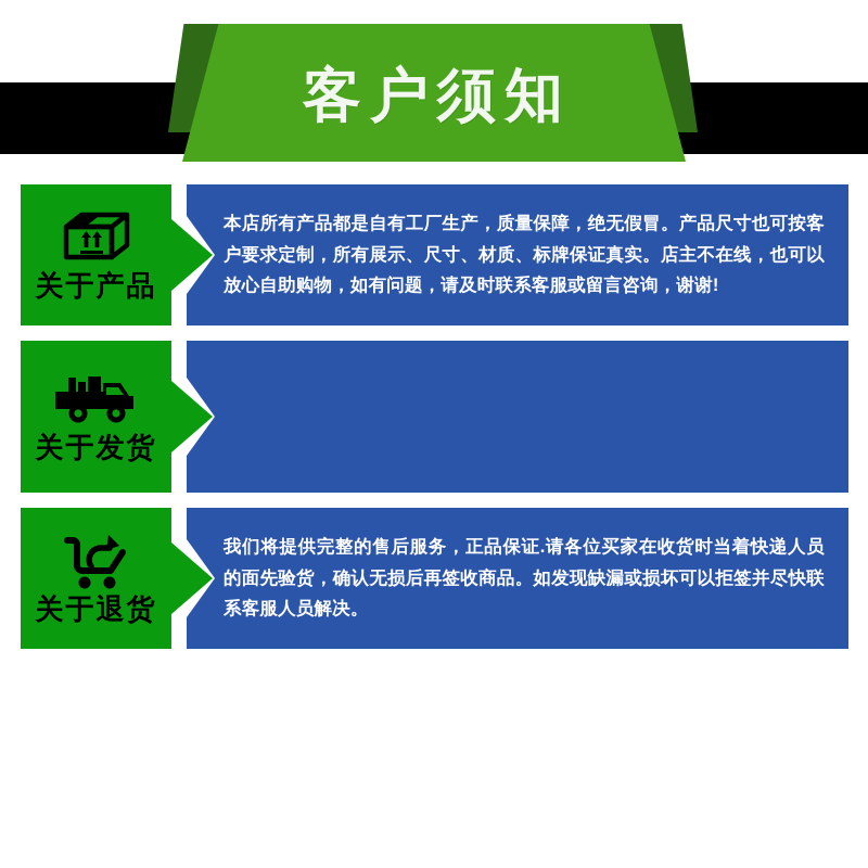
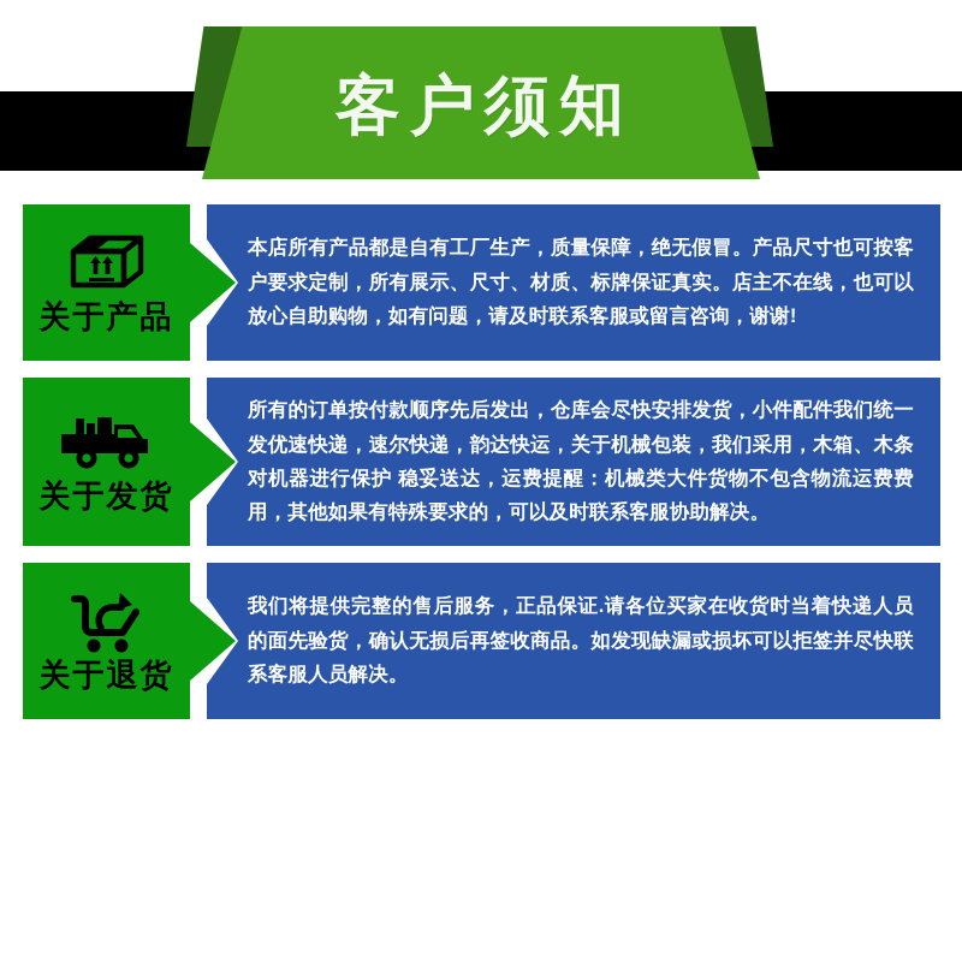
  客户须知
  关于产品
  本店所有产品都是自有工厂生产，质量保障，绝无假冒。产品尺寸也可按客户要求定制，所有展示、尺寸、材质、标牌保证真实。店主不在线，也可以放心自助购物，如有问题，请及时联系客服或留言咨询，谢谢!
  关于发货
+ 所有的订单按付款顺序先后发出，仓库会尽快安排发货，小件配件我们统一发优速快递，速尔快递，韵达快运，关于机械包装，我们采用，木箱、木条对机器进行保护 稳妥送达，运费提醒：机械类大件货物不包含物流运费费用，其他如果有特殊要求的，可以及时联系客服协助解决。
  关于退货
  我们将提供完整的售后服务，正品保证.请各位买家在收货时当着快递人员的面先验货，确认无损后再签收商品。如发现缺漏或损坏可以拒签并尽快联系客服人员解决。
